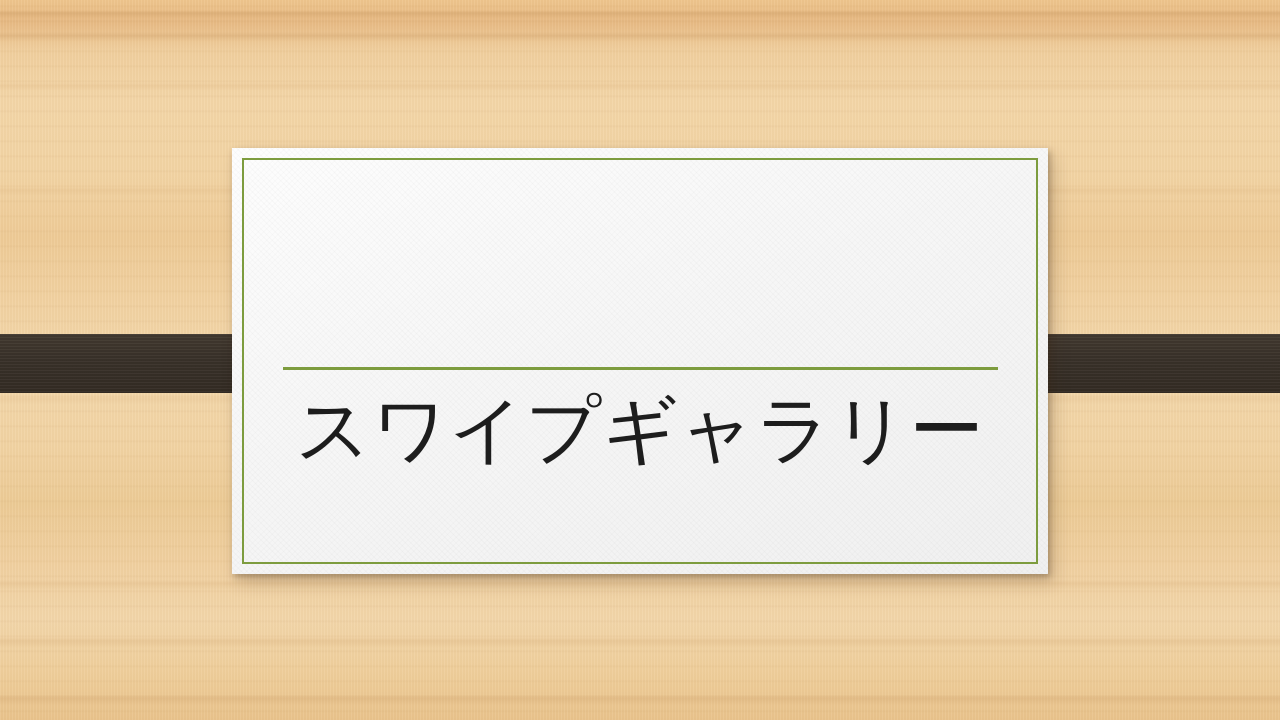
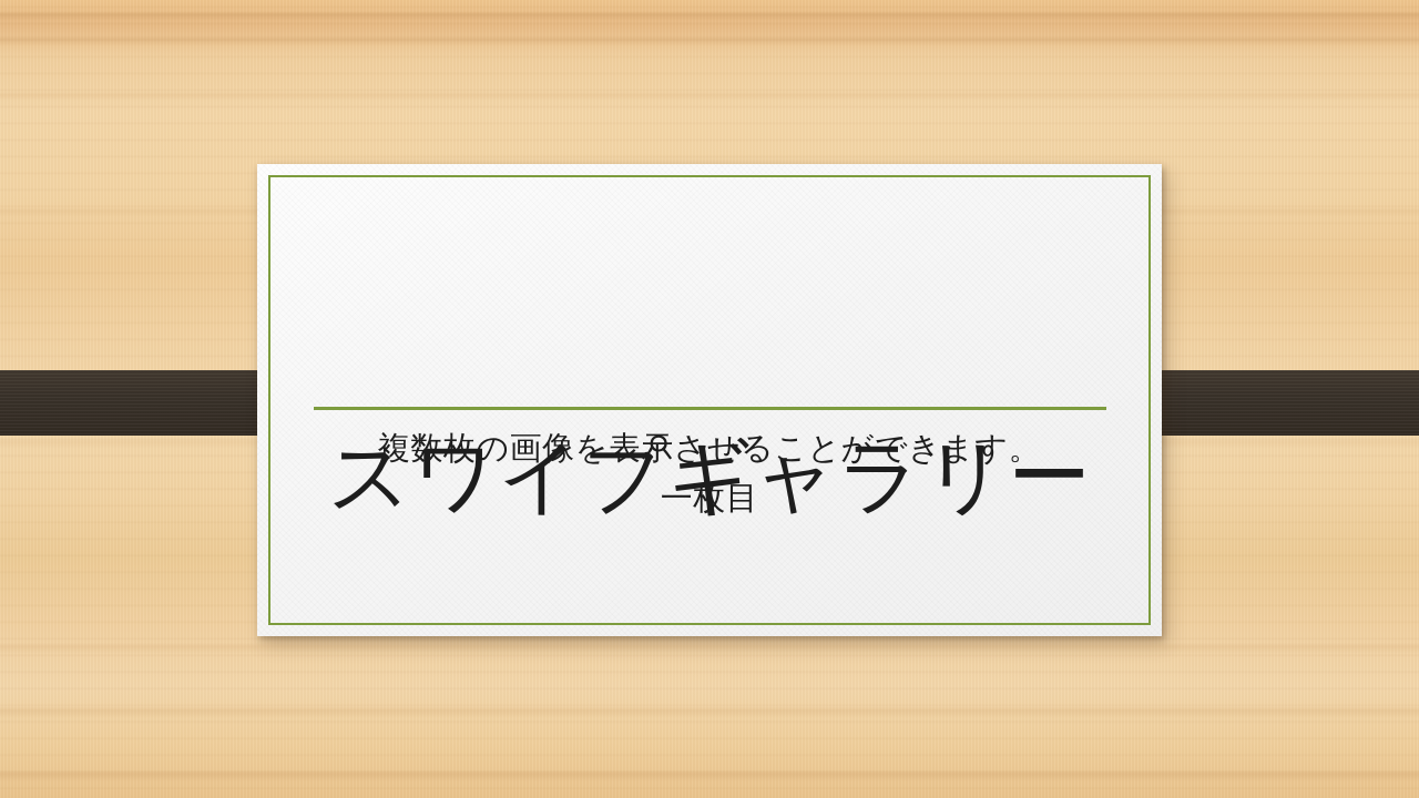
  スワイプギャラリー
+ 複数枚の画像を表示させることができます。
+ 一枚目
